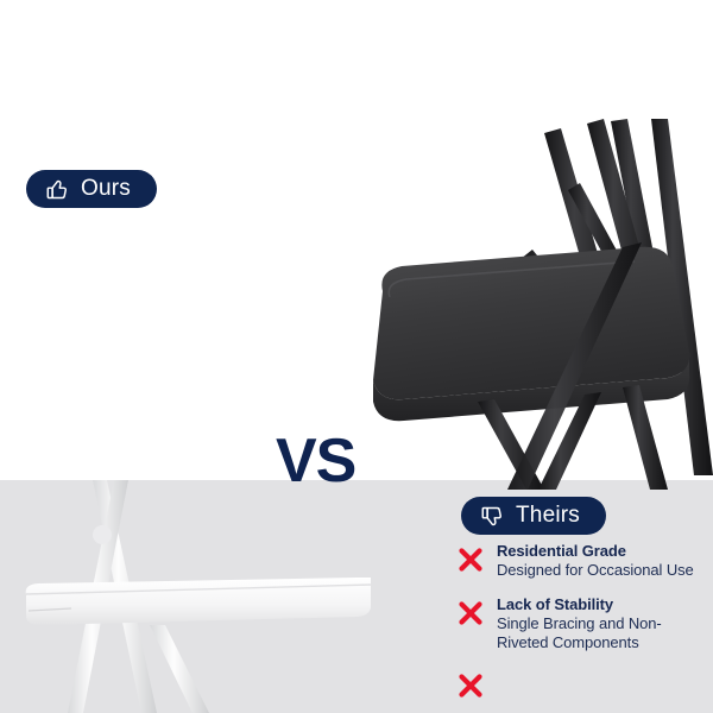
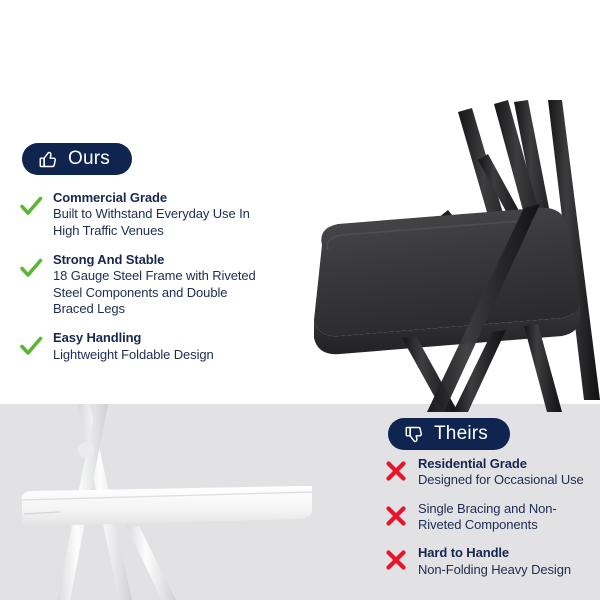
- VS
  Ours
+ Commercial Grade
+ Built to Withstand Everyday Use In High Traffic Venues
+ Strong And Stable
+ 18 Gauge Steel Frame with Riveted Steel Components and Double Braced Legs
+ Easy Handling
+ Lightweight Foldable Design
  Theirs
  Residential Grade
  Designed for Occasional Use
- Lack of Stability
  Single Bracing and Non-Riveted Components
+ Hard to Handle
+ Non-Folding Heavy Design
